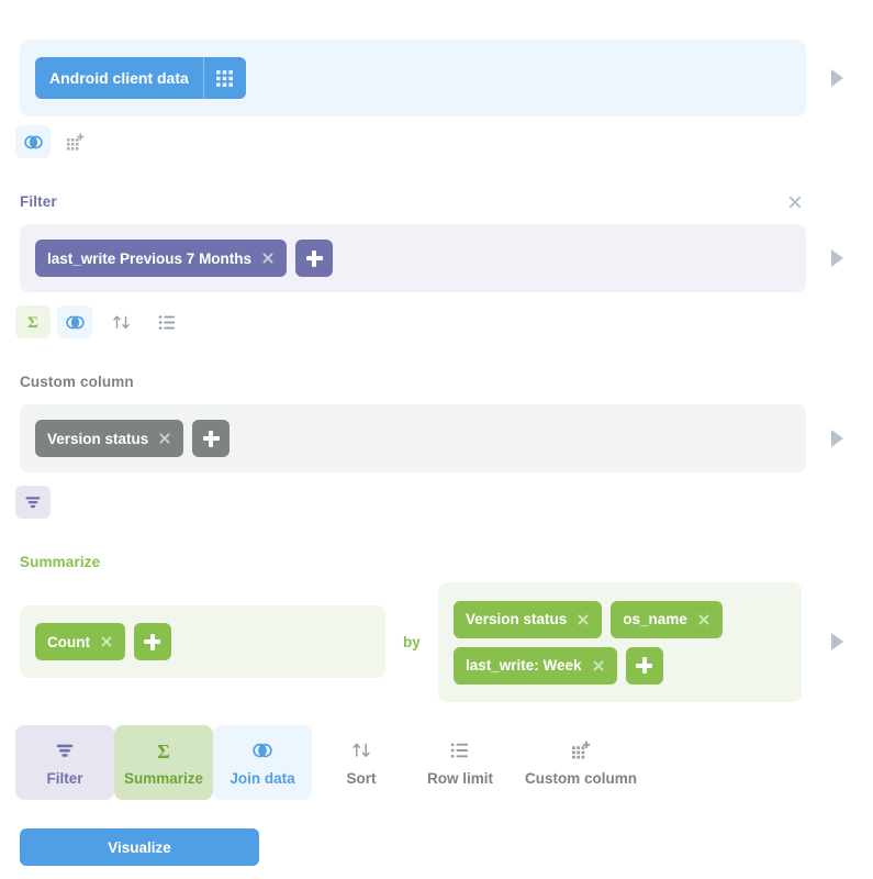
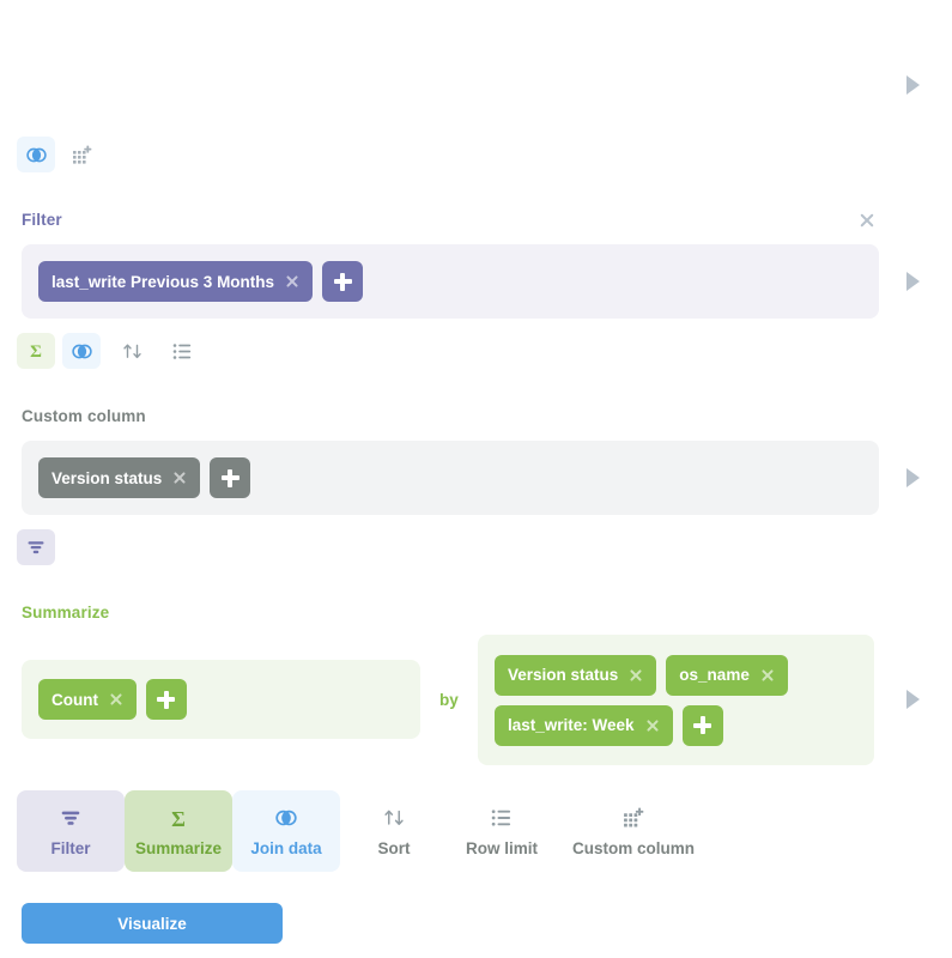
- Android client data
  Filter
- last_write Previous 7 Months
+ last_write Previous 3 Months
  Σ
  Custom column
  Version status
  Summarize
  Count
  by
  Version status
  os_name
  last_write: Week
  Filter
  Σ
  Summarize
  Join data
  Sort
  Row limit
  Custom column
  Visualize
